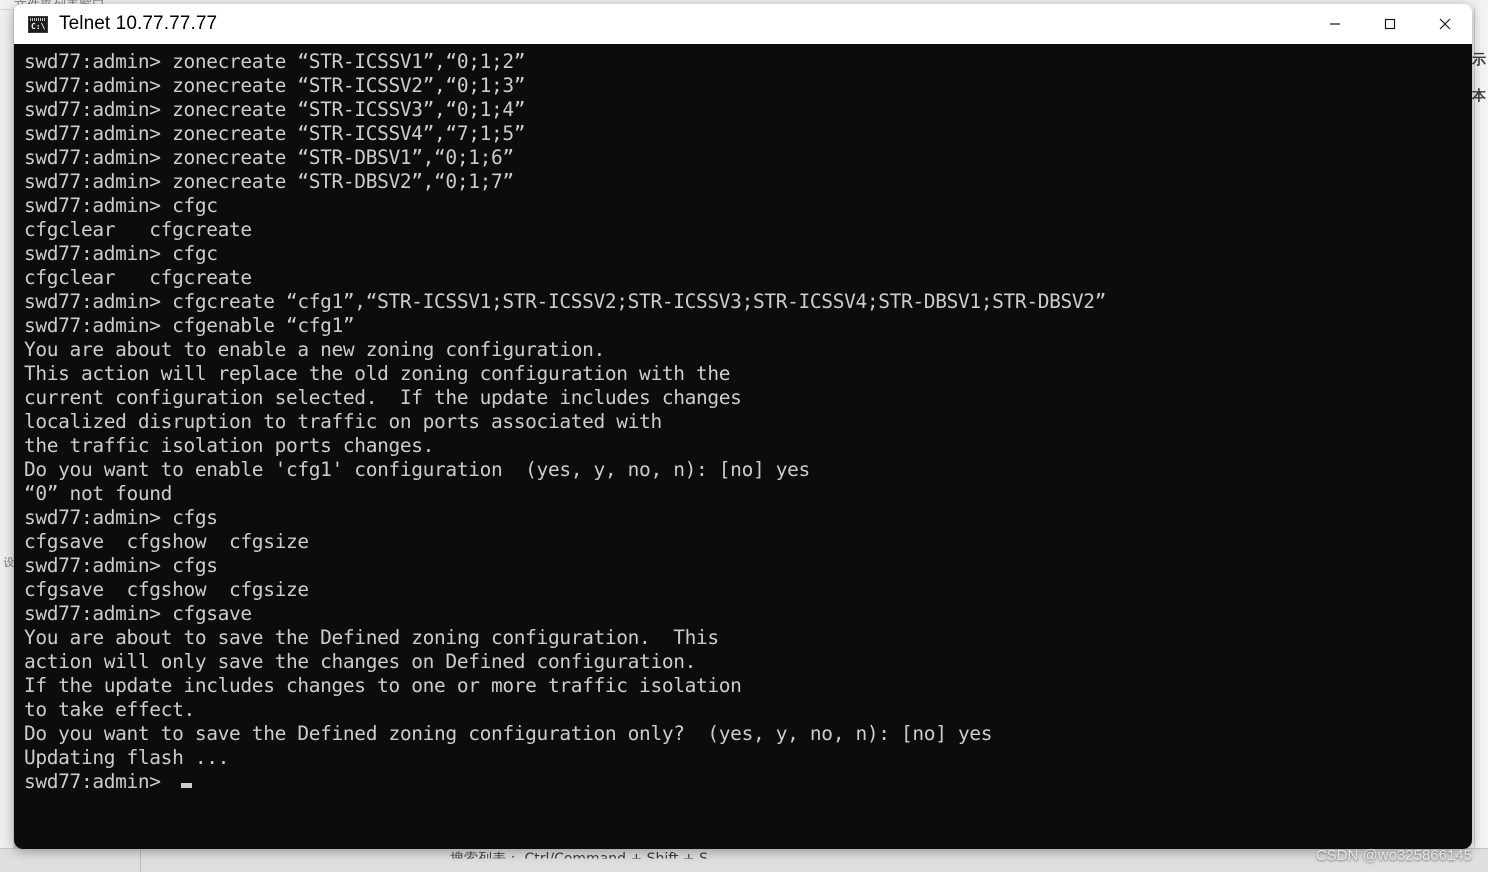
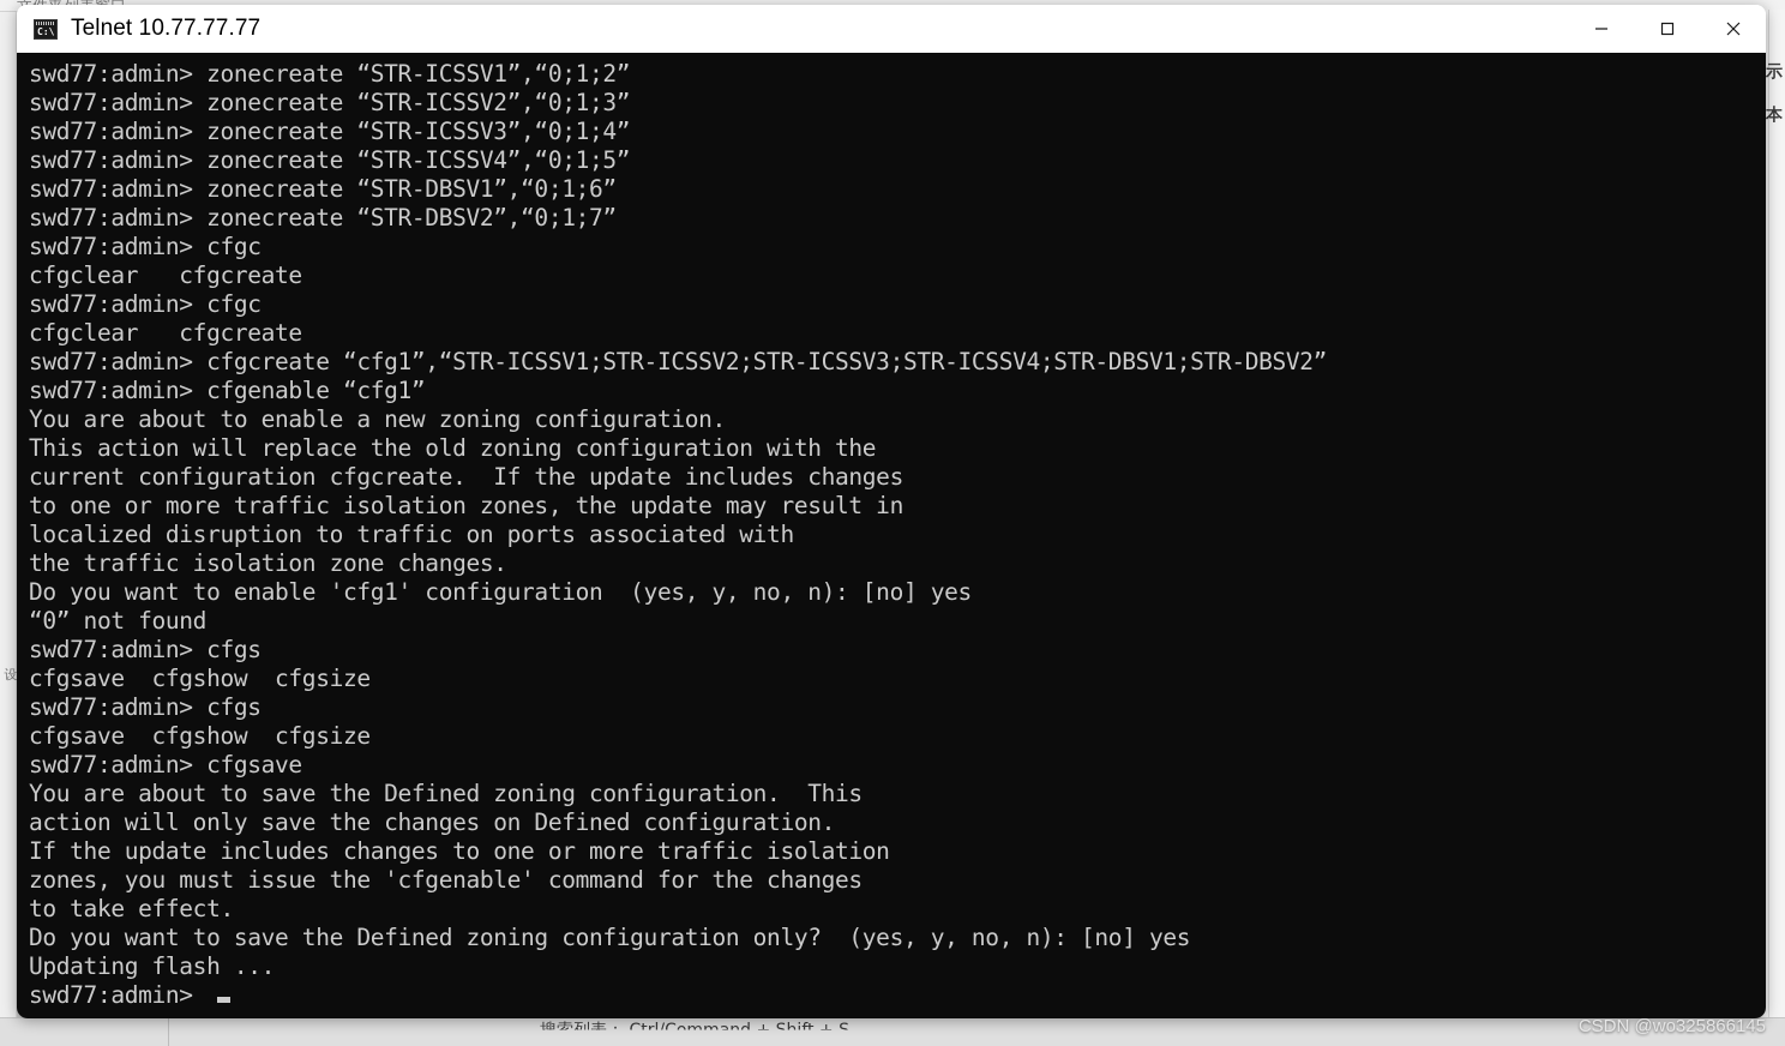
  示
  本
  Telnet 10.77.77.77
  swd77:admin> zonecreate “STR-ICSSV1”,“0;1;2”
  swd77:admin> zonecreate “STR-ICSSV2”,“0;1;3”
  swd77:admin> zonecreate “STR-ICSSV3”,“0;1;4”
- swd77:admin> zonecreate “STR-ICSSV4”,“7;1;5”
+ swd77:admin> zonecreate “STR-ICSSV4”,“0;1;5”
  swd77:admin> zonecreate “STR-DBSV1”,“0;1;6”
  swd77:admin> zonecreate “STR-DBSV2”,“0;1;7”
  swd77:admin> cfgc
  cfgclear cfgcreate
  swd77:admin> cfgc
  cfgclear cfgcreate
  swd77:admin> cfgcreate “cfg1”,“STR-ICSSV1;STR-ICSSV2;STR-ICSSV3;STR-ICSSV4;STR-DBSV1;STR-DBSV2”
  swd77:admin> cfgenable “cfg1”
  You are about to enable a new zoning configuration.
  This action will replace the old zoning configuration with the
- current configuration selected. If the update includes changes
+ current configuration cfgcreate. If the update includes changes
+ to one or more traffic isolation zones, the update may result in
  localized disruption to traffic on ports associated with
- the traffic isolation ports changes.
+ the traffic isolation zone changes.
  Do you want to enable 'cfg1' configuration (yes, y, no, n): [no] yes
  “0” not found
  swd77:admin> cfgs
  cfgsave cfgshow cfgsize
  swd77:admin> cfgs
  cfgsave cfgshow cfgsize
  swd77:admin> cfgsave
  You are about to save the Defined zoning configuration. This
  action will only save the changes on Defined configuration.
  If the update includes changes to one or more traffic isolation
+ zones, you must issue the 'cfgenable' command for the changes
  to take effect.
  Do you want to save the Defined zoning configuration only? (yes, y, no, n): [no] yes
  Updating flash ...
  swd77:admin>
  CSDN @wo325866145
